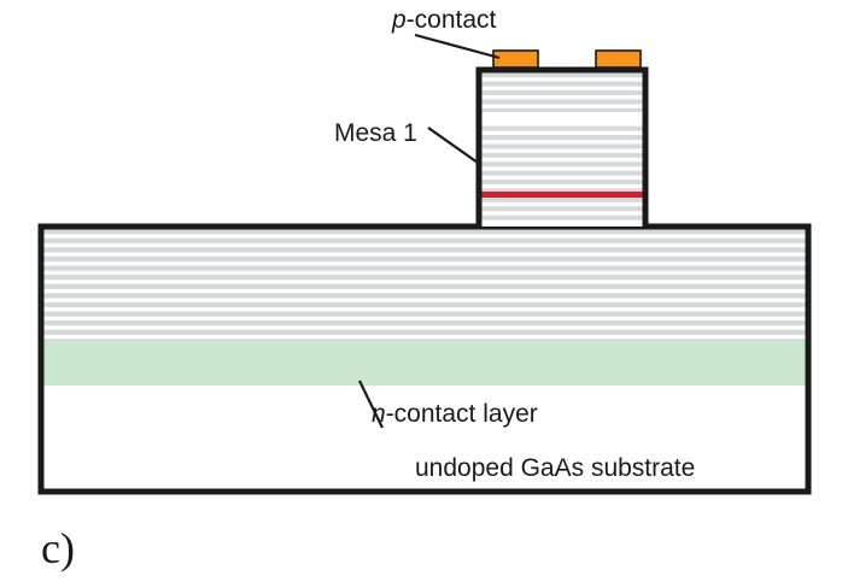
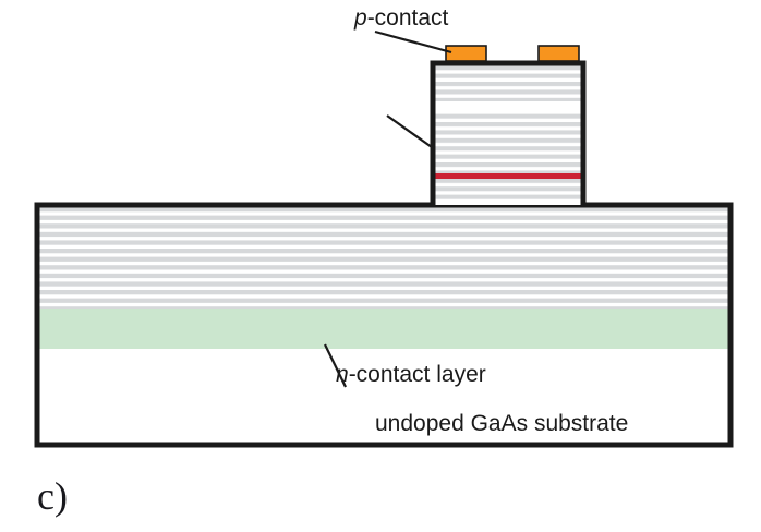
  p-contact
- Mesa 1
  n-contact layer
  undoped GaAs substrate
  c)
